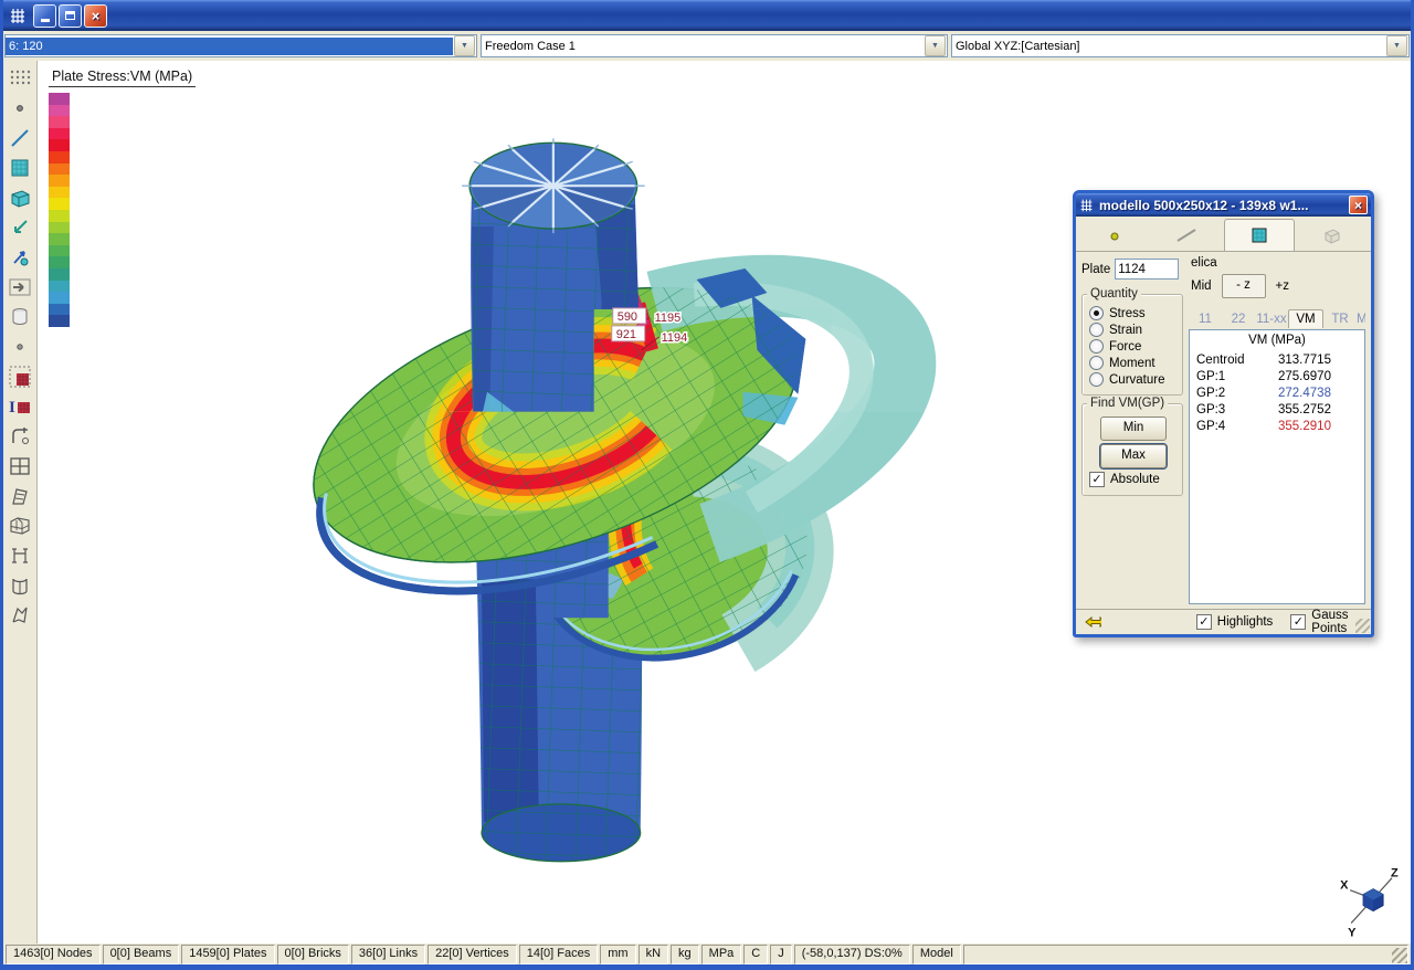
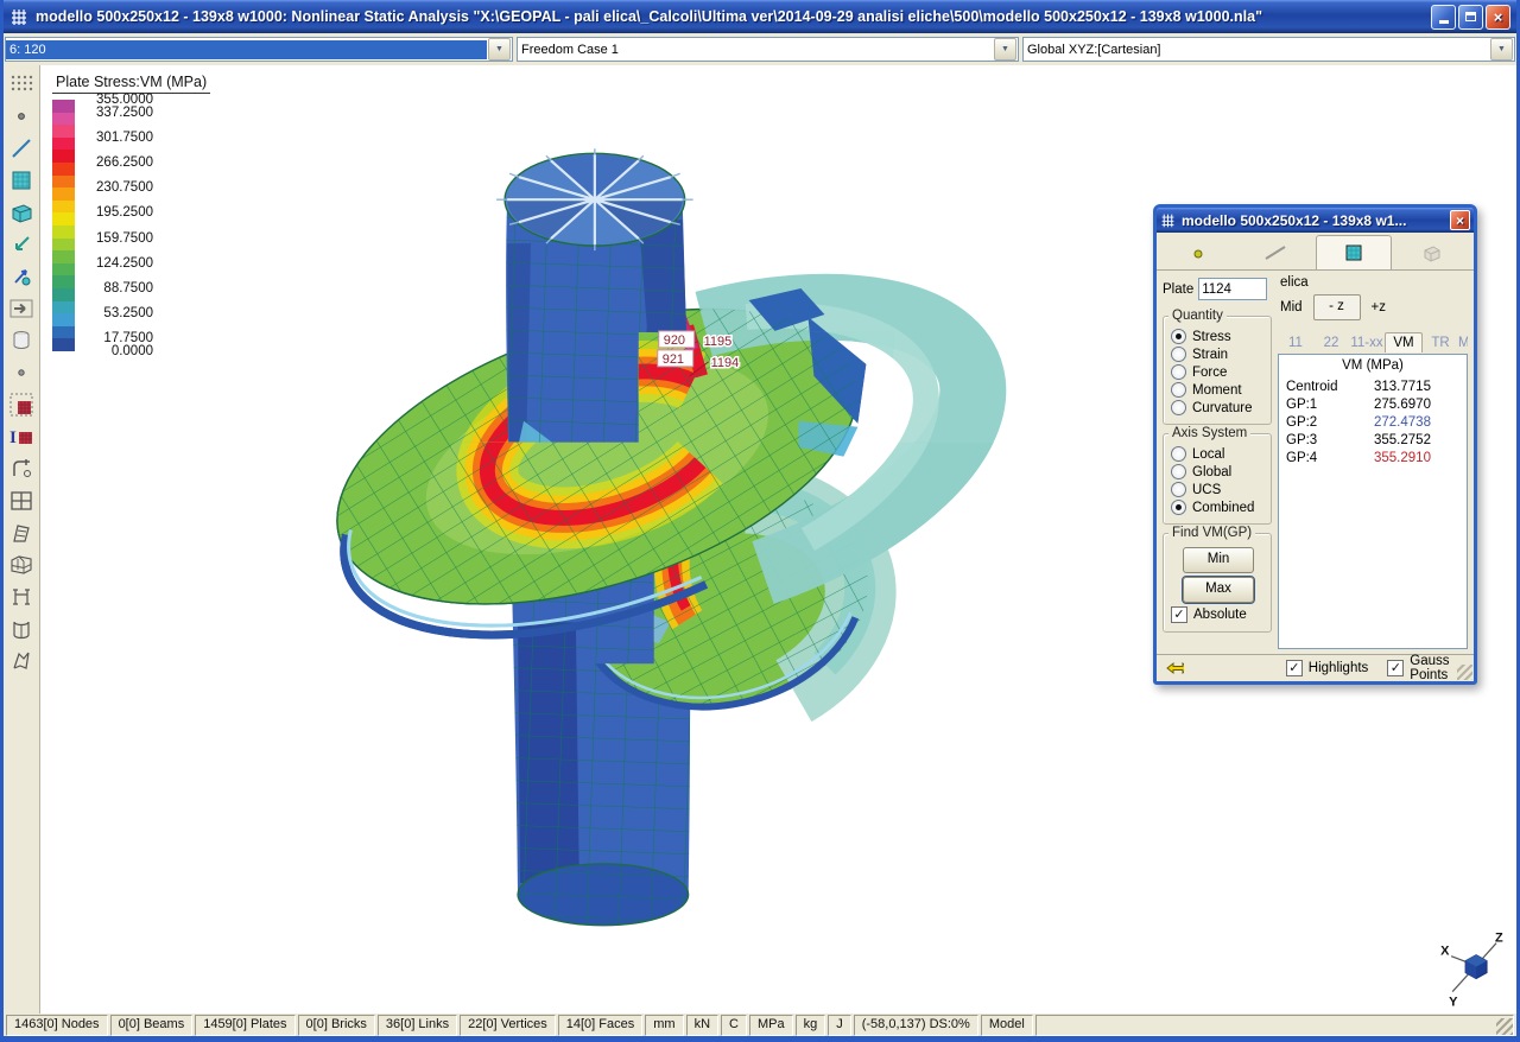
+ modello 500x250x12 - 139x8 w1000: Nonlinear Static Analysis "X:\GEOPAL - pali elica\_Calcoli\Ultima ver\2014-09-29 analisi eliche\500\modello 500x250x12 - 139x8 w1000.nla"
  ×
  6: 120
  Freedom Case 1
  Global XYZ:[Cartesian]
  I
- 590
+ 920
  1195
  921
  1194
  Z
  X
  Y
  Plate Stress:VM (MPa)
+ 355.0000
+ 337.2500
+ 301.7500
+ 266.2500
+ 230.7500
+ 195.2500
+ 159.7500
+ 124.2500
+ 88.7500
+ 53.2500
+ 17.7500
+ 0.0000
  modello 500x250x12 - 139x8 w1...
  ×
  Plate
  1124
  Quantity
  Stress
  Strain
  Force
  Moment
  Curvature
+ Axis System
+ Local
+ Global
+ UCS
+ Combined
  Find VM(GP)
  Min
  Max
  ✓
  Absolute
  elica
  Mid
  - z
  +z
  11
  22
  11-xx
  VM
  TR
  M
  VM (MPa)
  Centroid
  313.7715
  GP:1
  275.6970
  GP:2
  272.4738
  GP:3
  355.2752
  GP:4
  355.2910
  ✓
  Highlights
  ✓
  Gauss Points
  1463[0] Nodes
  0[0] Beams
  1459[0] Plates
  0[0] Bricks
  36[0] Links
  22[0] Vertices
  14[0] Faces
  mm
  kN
- kg
+ C
  MPa
- C
+ kg
  J
  (-58,0,137) DS:0%
  Model
